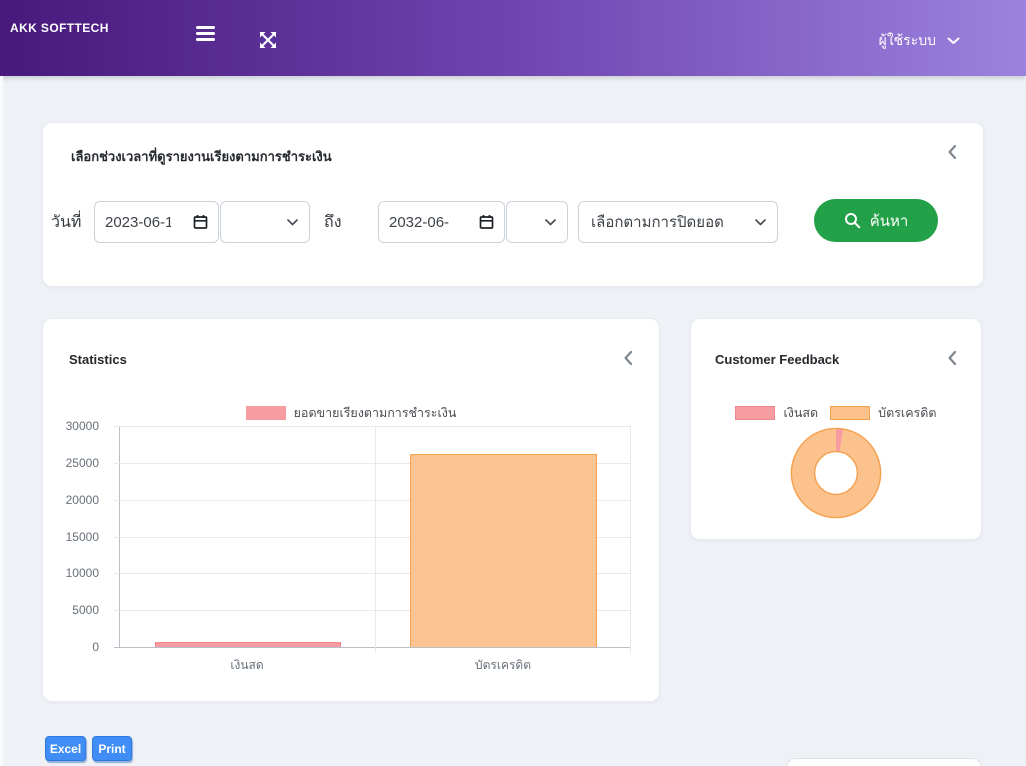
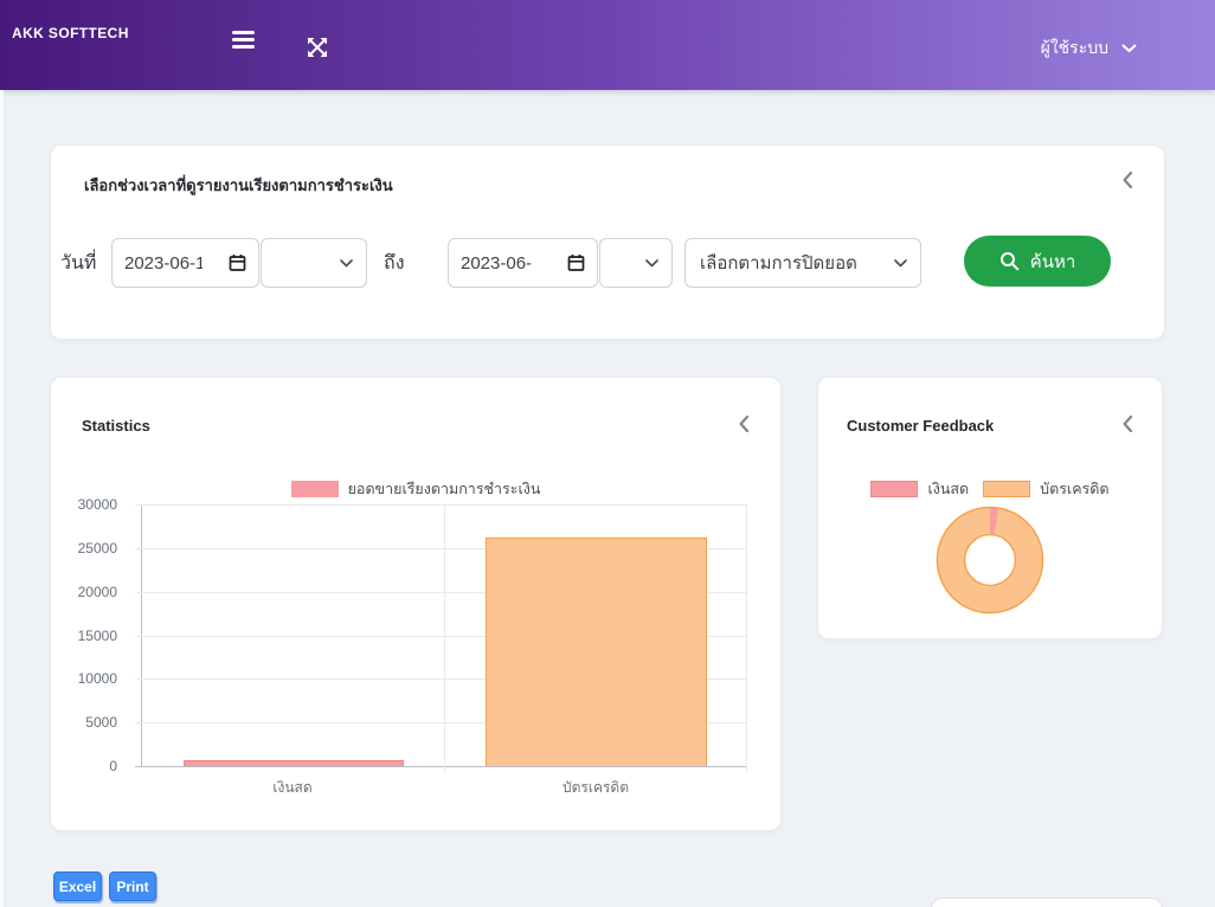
  AKK SOFTTECH
  ผู้ใช้ระบบ
  เลือกช่วงเวลาที่ดูรายงานเรียงตามการชำระเงิน
  วันที่
  2023-06-1
  ถึง
- 2032-06-
+ 2023-06-
  เลือกตามการปิดยอด
  ค้นหา
  Statistics
  ยอดขายเรียงตามการชำระเงิน
  0
  5000
  10000
  15000
  20000
  25000
  30000
  เงินสด
  บัตรเครดิต
  Customer Feedback
  เงินสด
  บัตรเครดิต
  Excel
  Print
